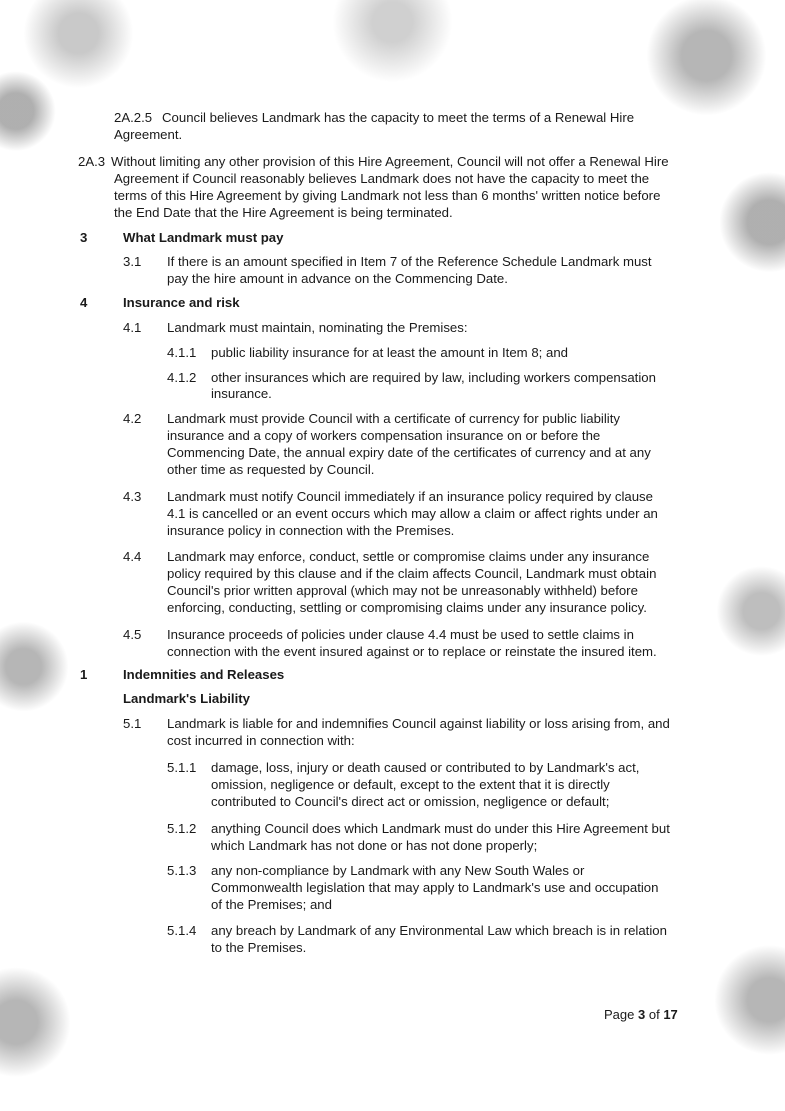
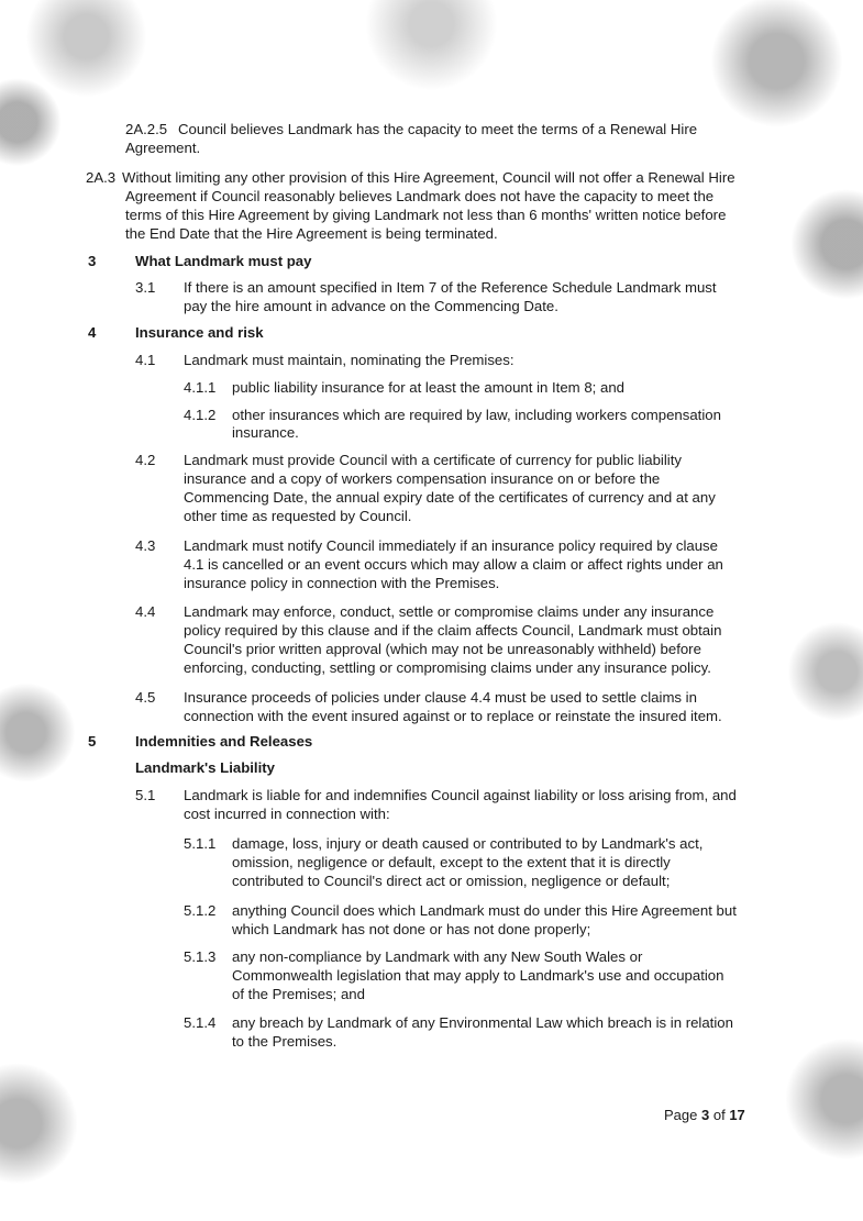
  2A.2.5
  Council believes Landmark has the capacity to meet the terms of a Renewal Hire
  Agreement.
  2A.3
  Without limiting any other provision of this Hire Agreement, Council will not offer a Renewal Hire
  Agreement if Council reasonably believes Landmark does not have the capacity to meet the
  terms of this Hire Agreement by giving Landmark not less than 6 months' written notice before
  the End Date that the Hire Agreement is being terminated.
  3
  What Landmark must pay
  3.1
  If there is an amount specified in Item 7 of the Reference Schedule Landmark must
  pay the hire amount in advance on the Commencing Date.
  4
  Insurance and risk
  4.1
  Landmark must maintain, nominating the Premises:
  4.1.1
  public liability insurance for at least the amount in Item 8; and
  4.1.2
  other insurances which are required by law, including workers compensation
  insurance.
  4.2
  Landmark must provide Council with a certificate of currency for public liability
  insurance and a copy of workers compensation insurance on or before the
  Commencing Date, the annual expiry date of the certificates of currency and at any
  other time as requested by Council.
  4.3
  Landmark must notify Council immediately if an insurance policy required by clause
  4.1 is cancelled or an event occurs which may allow a claim or affect rights under an
  insurance policy in connection with the Premises.
  4.4
  Landmark may enforce, conduct, settle or compromise claims under any insurance
  policy required by this clause and if the claim affects Council, Landmark must obtain
  Council's prior written approval (which may not be unreasonably withheld) before
  enforcing, conducting, settling or compromising claims under any insurance policy.
  4.5
  Insurance proceeds of policies under clause 4.4 must be used to settle claims in
  connection with the event insured against or to replace or reinstate the insured item.
- 1
+ 5
  Indemnities and Releases
  Landmark's Liability
  5.1
  Landmark is liable for and indemnifies Council against liability or loss arising from, and
  cost incurred in connection with:
  5.1.1
  damage, loss, injury or death caused or contributed to by Landmark's act,
  omission, negligence or default, except to the extent that it is directly
  contributed to Council's direct act or omission, negligence or default;
  5.1.2
  anything Council does which Landmark must do under this Hire Agreement but
  which Landmark has not done or has not done properly;
  5.1.3
  any non-compliance by Landmark with any New South Wales or
  Commonwealth legislation that may apply to Landmark's use and occupation
  of the Premises; and
  5.1.4
  any breach by Landmark of any Environmental Law which breach is in relation
  to the Premises.
  Page 3 of 17
